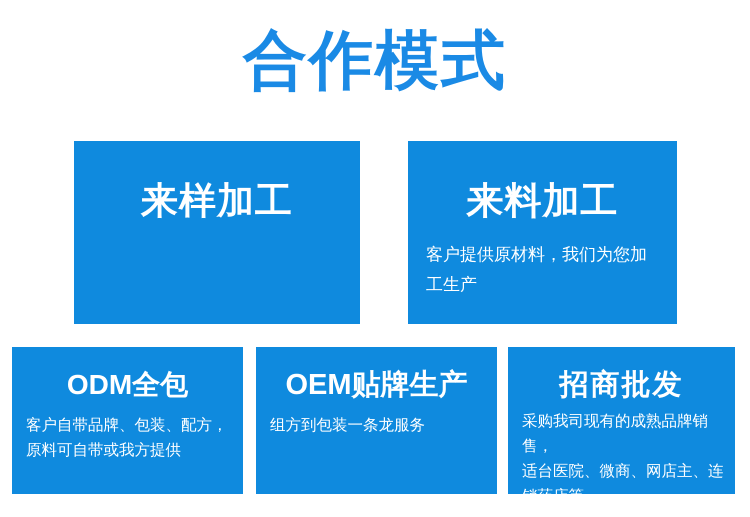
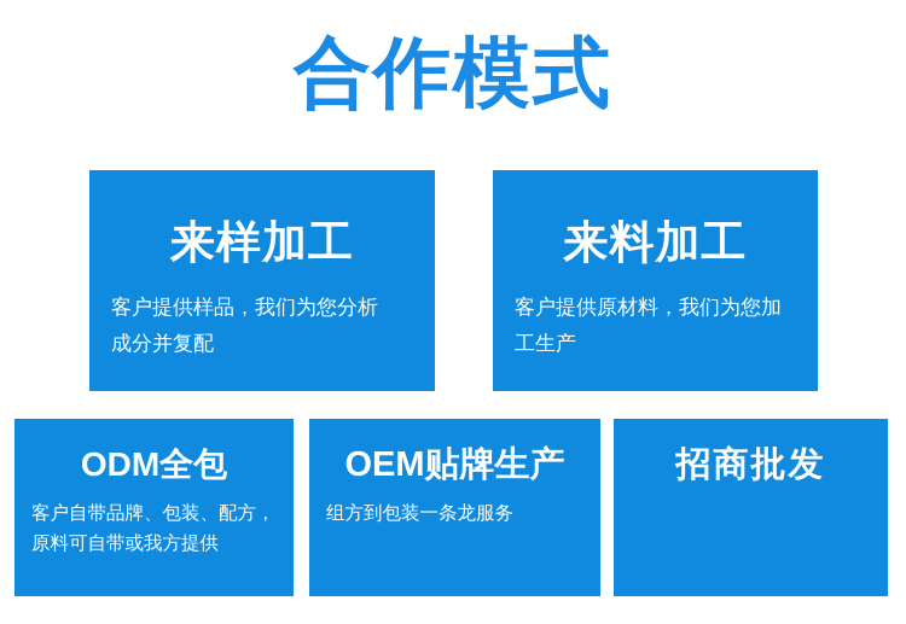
  合作模式
  来样加工
+ 客户提供样品，我们为您分析
+ 成分并复配
  来料加工
  客户提供原材料，我们为您加
  工生产
  ODM全包
  客户自带品牌、包装、配方，
  原料可自带或我方提供
  OEM贴牌生产
  组方到包装一条龙服务
  招商批发
- 采购我司现有的成熟品牌销售，
- 适台医院、微商、网店主、连
